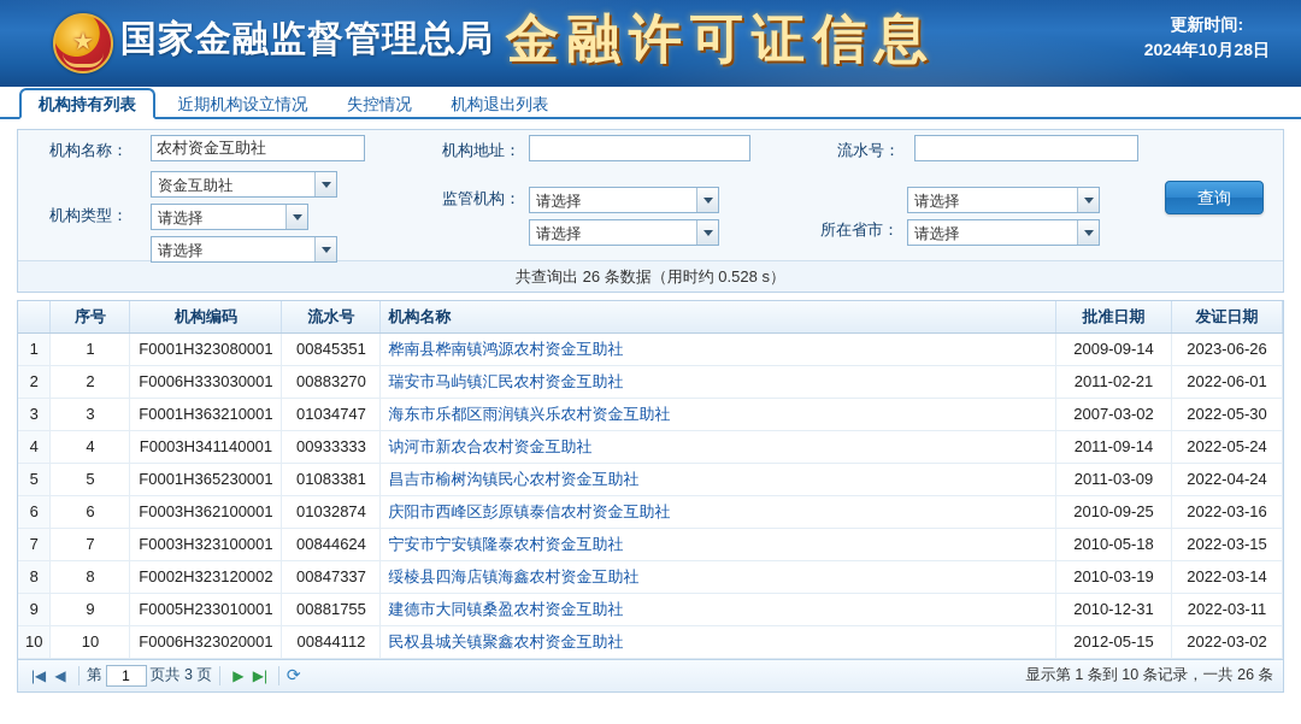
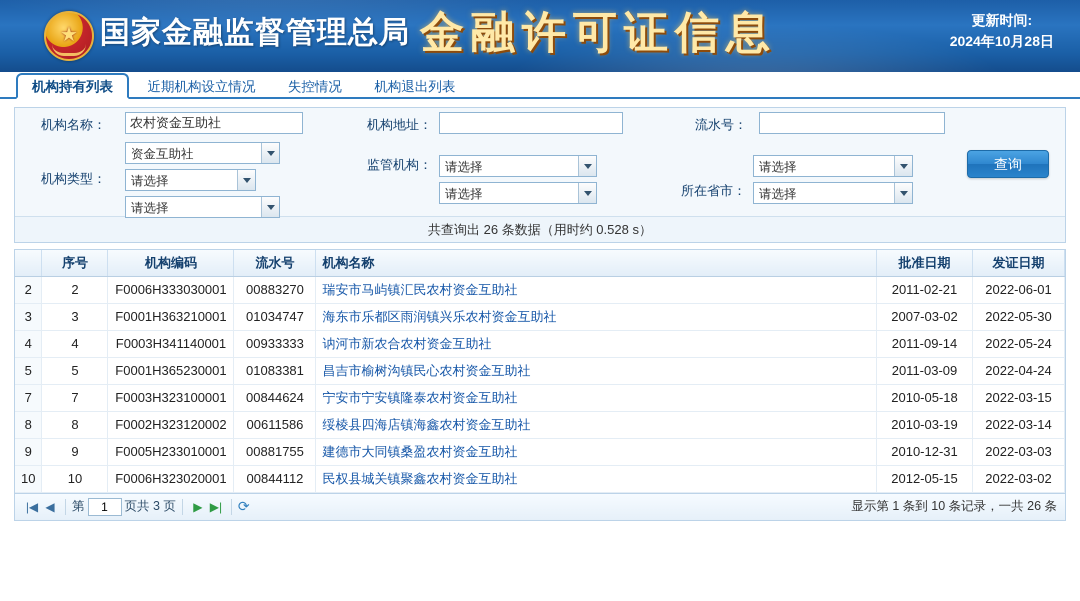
  ★
  国家金融监督管理总局
  金融许可证信息
  更新时间:
  2024年10月28日
  机构持有列表 近期机构设立情况 失控情况 机构退出列表
  机构名称：
  农村资金互助社
  机构地址：
  流水号：
  机构类型：
  资金互助社
  请选择
  请选择
  监管机构：
  请选择
  请选择
  所在省市：
  请选择
  请选择
  查询
  共查询出 26 条数据（用时约 0.528 s）
  	序号	机构编码	流水号	机构名称	批准日期	发证日期
- 1	1	F0001H323080001	00845351	桦南县桦南镇鸿源农村资金互助社	2009-09-14	2023-06-26
  2	2	F0006H333030001	00883270	瑞安市马屿镇汇民农村资金互助社	2011-02-21	2022-06-01
  3	3	F0001H363210001	01034747	海东市乐都区雨润镇兴乐农村资金互助社	2007-03-02	2022-05-30
  4	4	F0003H341140001	00933333	讷河市新农合农村资金互助社	2011-09-14	2022-05-24
  5	5	F0001H365230001	01083381	昌吉市榆树沟镇民心农村资金互助社	2011-03-09	2022-04-24
- 6	6	F0003H362100001	01032874	庆阳市西峰区彭原镇泰信农村资金互助社	2010-09-25	2022-03-16
  7	7	F0003H323100001	00844624	宁安市宁安镇隆泰农村资金互助社	2010-05-18	2022-03-15
- 8	8	F0002H323120002	00847337	绥棱县四海店镇海鑫农村资金互助社	2010-03-19	2022-03-14
+ 8	8	F0002H323120002	00611586	绥棱县四海店镇海鑫农村资金互助社	2010-03-19	2022-03-14
- 9	9	F0005H233010001	00881755	建德市大同镇桑盈农村资金互助社	2010-12-31	2022-03-11
+ 9	9	F0005H233010001	00881755	建德市大同镇桑盈农村资金互助社	2010-12-31	2022-03-03
  10	10	F0006H323020001	00844112	民权县城关镇聚鑫农村资金互助社	2012-05-15	2022-03-02
  |◀
  ◀
  第
  1
  页共 3 页
  ▶
  ▶|
  ⟳
  显示第 1 条到 10 条记录，一共 26 条
